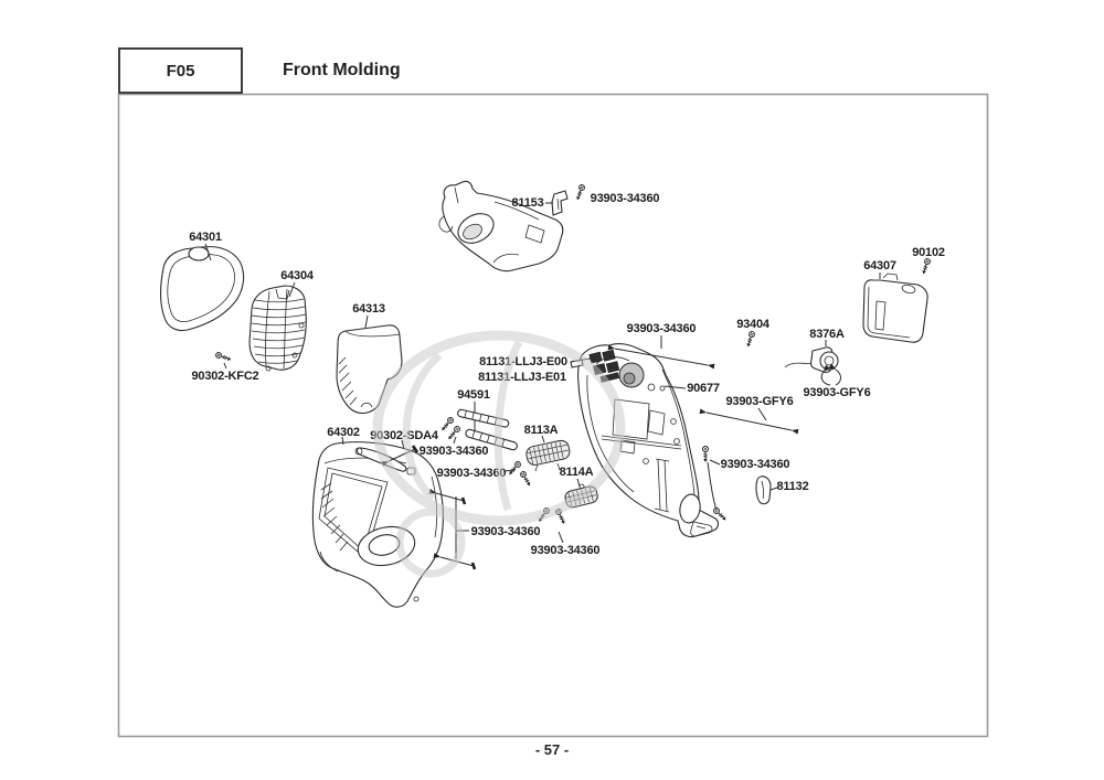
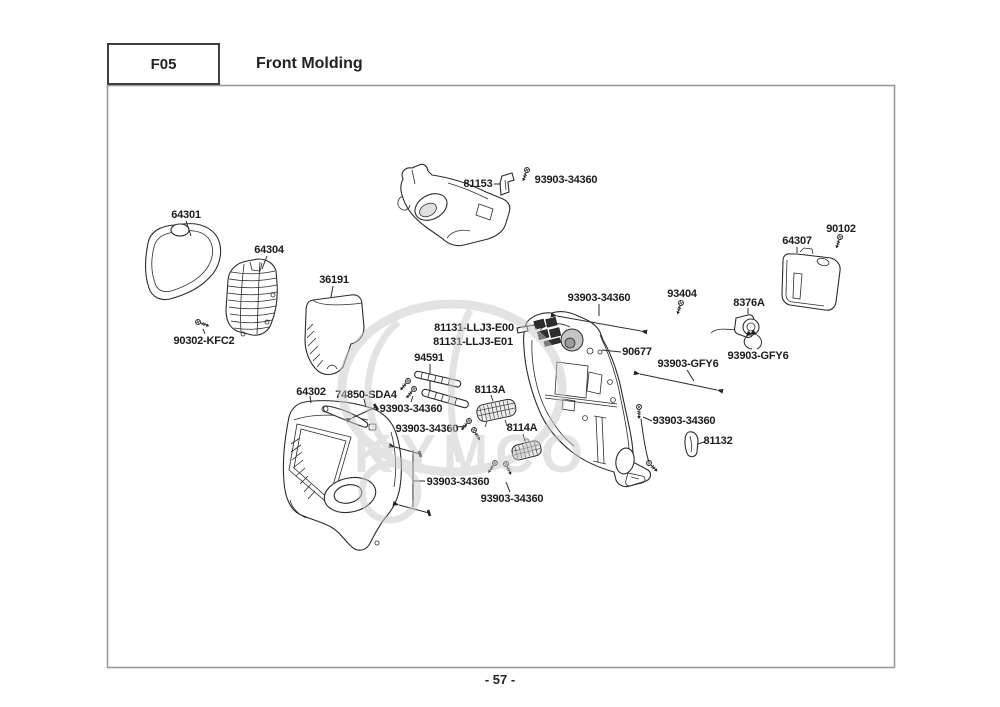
  F05
  Front Molding
  81153
  93903-34360
  64301
  64304
- 64313
+ 36191
  90302-KFC2
  93903-34360
  81131-LLJ3-E00
  81131-LLJ3-E01
  94591
  90677
  93404
  8376A
  64307
  90102
  93903-GFY6
  93903-GFY6
  64302
- 90302-SDA4
+ 74850-SDA4
  93903-34360
  93903-34360
  8113A
  8114A
  93903-34360
  93903-34360
  93903-34360
  81132
+ KYMCO
  - 57 -
